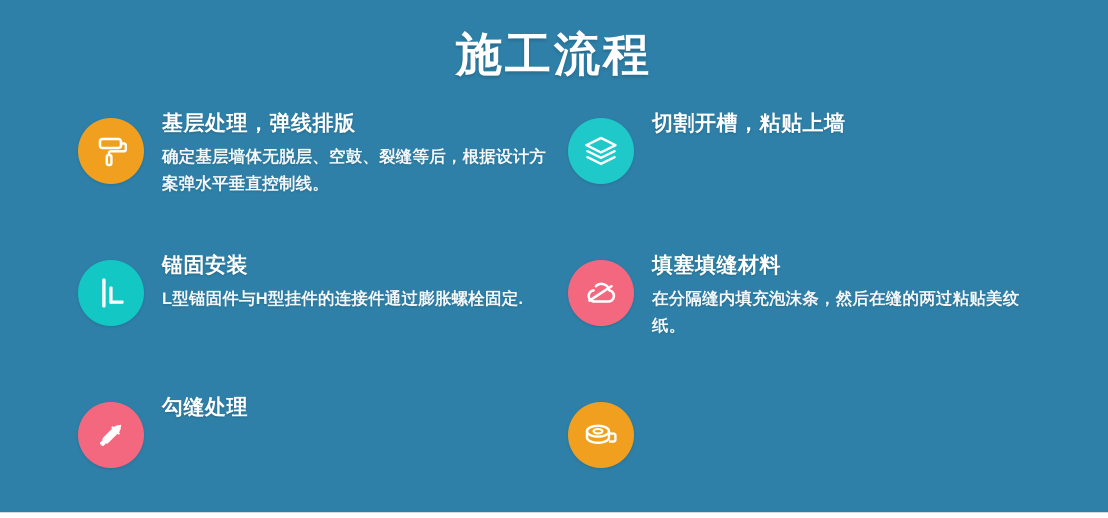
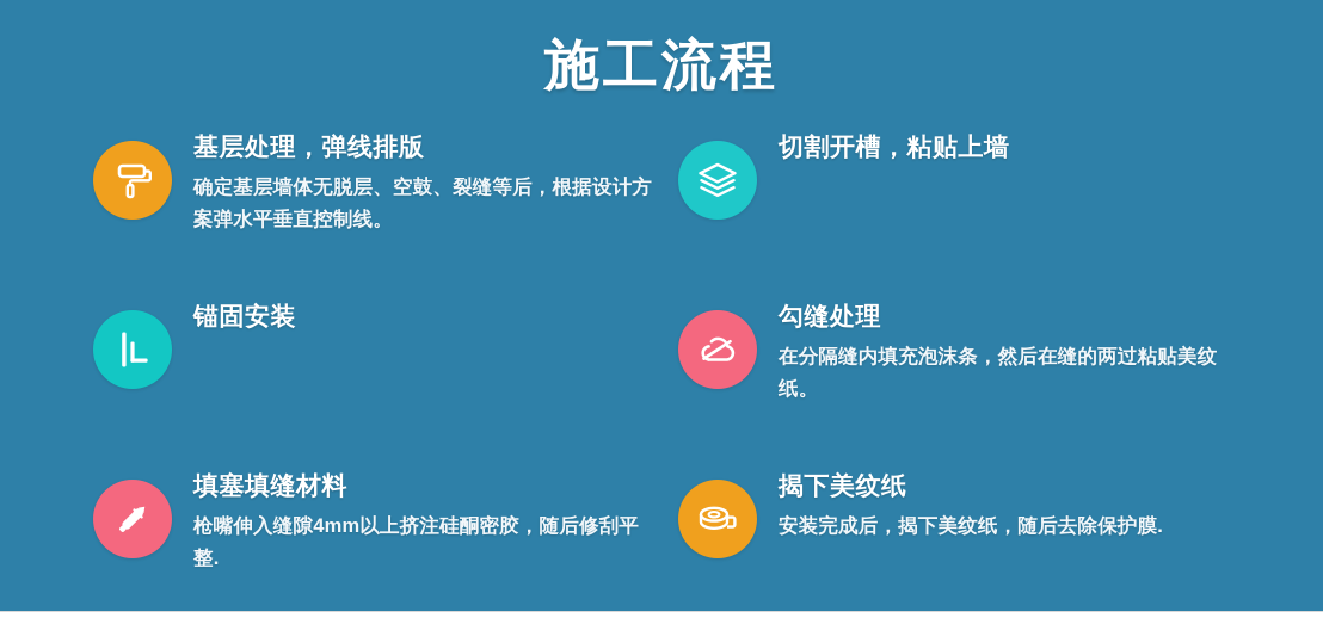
  施工流程
  基层处理，弹线排版
  确定基层墙体无脱层、空鼓、裂缝等后，根据设计方案弹水平垂直控制线。
  切割开槽，粘贴上墙
  锚固安装
- L型锚固件与H型挂件的连接件通过膨胀螺栓固定.
- 填塞填缝材料
+ 勾缝处理
  在分隔缝内填充泡沫条，然后在缝的两过粘贴美纹纸。
- 勾缝处理
+ 填塞填缝材料
+ 枪嘴伸入缝隙4mm以上挤注硅酮密胶，随后修刮平整.
+ 揭下美纹纸
+ 安装完成后，揭下美纹纸，随后去除保护膜.
